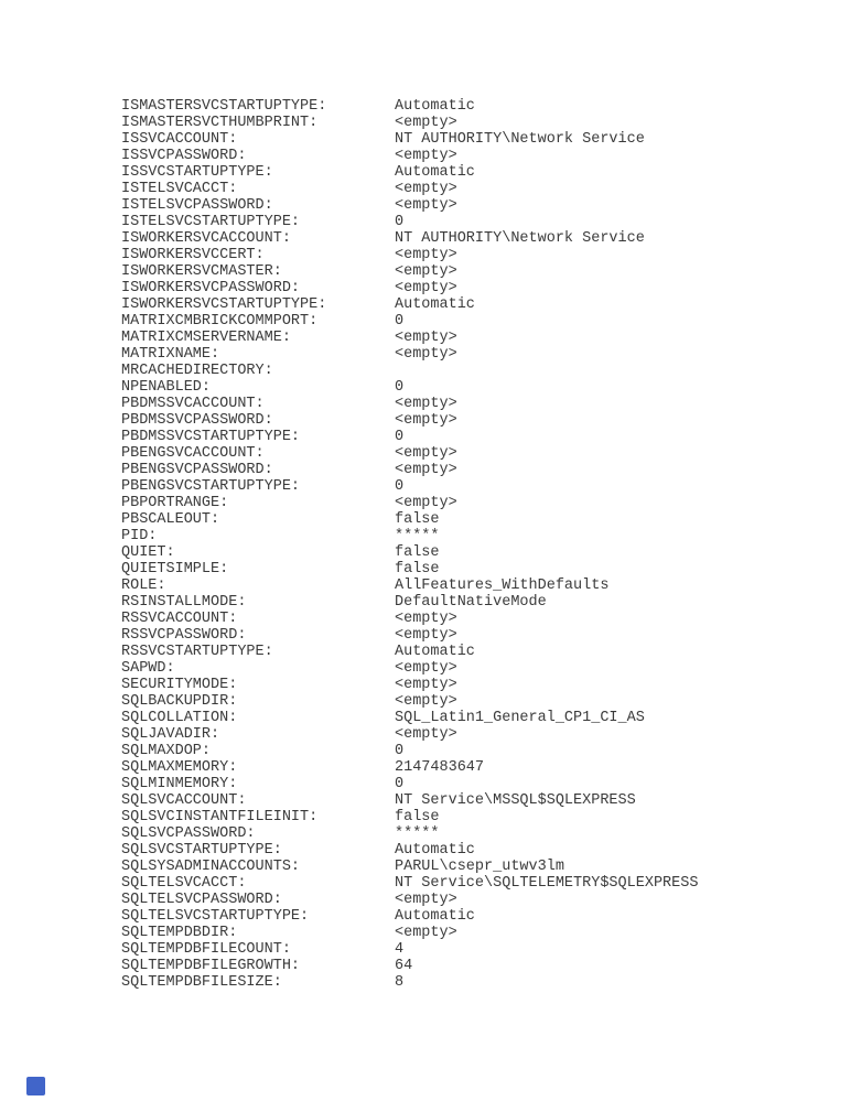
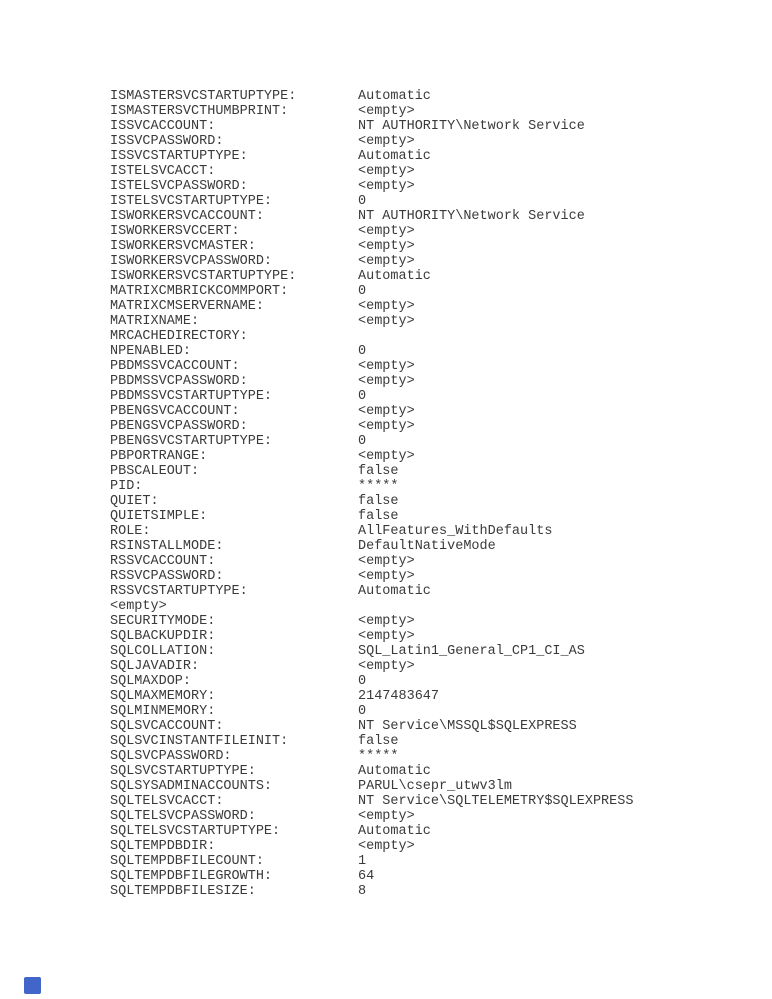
  ISMASTERSVCSTARTUPTYPE:
  Automatic
  ISMASTERSVCTHUMBPRINT:
  <empty>
  ISSVCACCOUNT:
  NT AUTHORITY\Network Service
  ISSVCPASSWORD:
  <empty>
  ISSVCSTARTUPTYPE:
  Automatic
  ISTELSVCACCT:
  <empty>
  ISTELSVCPASSWORD:
  <empty>
  ISTELSVCSTARTUPTYPE:
  0
  ISWORKERSVCACCOUNT:
  NT AUTHORITY\Network Service
  ISWORKERSVCCERT:
  <empty>
  ISWORKERSVCMASTER:
  <empty>
  ISWORKERSVCPASSWORD:
  <empty>
  ISWORKERSVCSTARTUPTYPE:
  Automatic
  MATRIXCMBRICKCOMMPORT:
  0
  MATRIXCMSERVERNAME:
  <empty>
  MATRIXNAME:
  <empty>
  MRCACHEDIRECTORY:
  NPENABLED:
  0
  PBDMSSVCACCOUNT:
  <empty>
  PBDMSSVCPASSWORD:
  <empty>
  PBDMSSVCSTARTUPTYPE:
  0
  PBENGSVCACCOUNT:
  <empty>
  PBENGSVCPASSWORD:
  <empty>
  PBENGSVCSTARTUPTYPE:
  0
  PBPORTRANGE:
  <empty>
  PBSCALEOUT:
  false
  PID:
  *****
  QUIET:
  false
  QUIETSIMPLE:
  false
  ROLE:
  AllFeatures_WithDefaults
  RSINSTALLMODE:
  DefaultNativeMode
  RSSVCACCOUNT:
  <empty>
  RSSVCPASSWORD:
  <empty>
  RSSVCSTARTUPTYPE:
  Automatic
- SAPWD:
  <empty>
  SECURITYMODE:
  <empty>
  SQLBACKUPDIR:
  <empty>
  SQLCOLLATION:
  SQL_Latin1_General_CP1_CI_AS
  SQLJAVADIR:
  <empty>
  SQLMAXDOP:
  0
  SQLMAXMEMORY:
  2147483647
  SQLMINMEMORY:
  0
  SQLSVCACCOUNT:
  NT Service\MSSQL$SQLEXPRESS
  SQLSVCINSTANTFILEINIT:
  false
  SQLSVCPASSWORD:
  *****
  SQLSVCSTARTUPTYPE:
  Automatic
  SQLSYSADMINACCOUNTS:
  PARUL\csepr_utwv3lm
  SQLTELSVCACCT:
  NT Service\SQLTELEMETRY$SQLEXPRESS
  SQLTELSVCPASSWORD:
  <empty>
  SQLTELSVCSTARTUPTYPE:
  Automatic
  SQLTEMPDBDIR:
  <empty>
  SQLTEMPDBFILECOUNT:
- 4
+ 1
  SQLTEMPDBFILEGROWTH:
  64
  SQLTEMPDBFILESIZE:
  8
